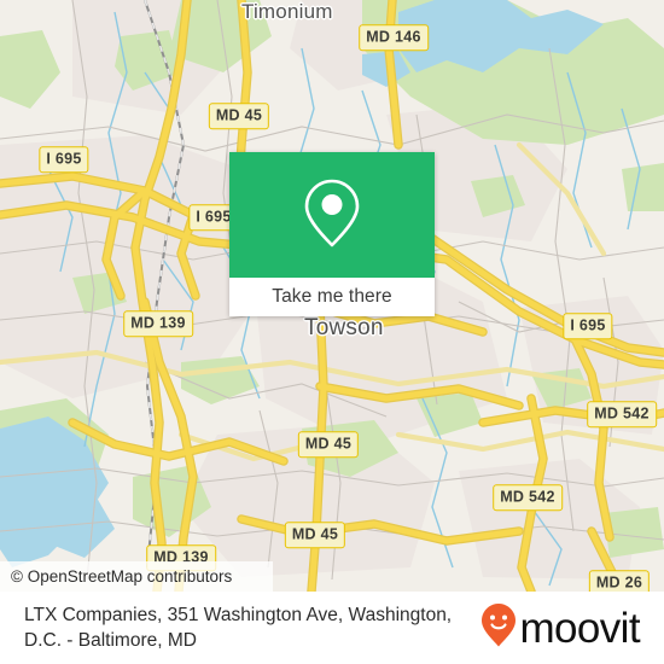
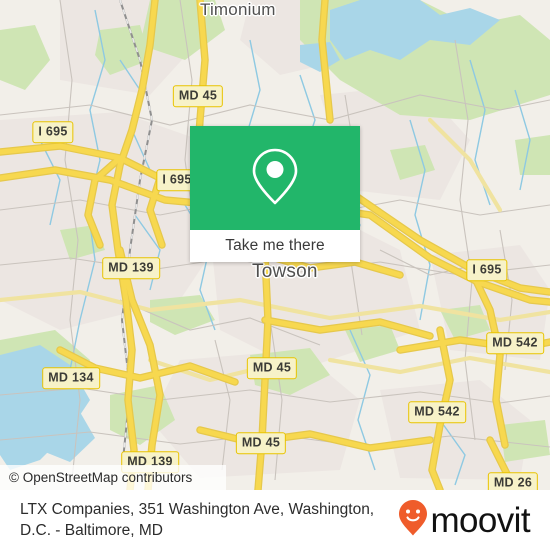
  Timonium
  Towson
- MD 146
  MD 45
  I 695
  I 695
  MD 139
  I 695
  MD 542
  MD 45
+ MD 134
  MD 542
  MD 45
  MD 139
  MD 26
  © OpenStreetMap contributors
  Take me there
  LTX Companies, 351 Washington Ave, Washington, D.C. - Baltimore, MD
  moovit
